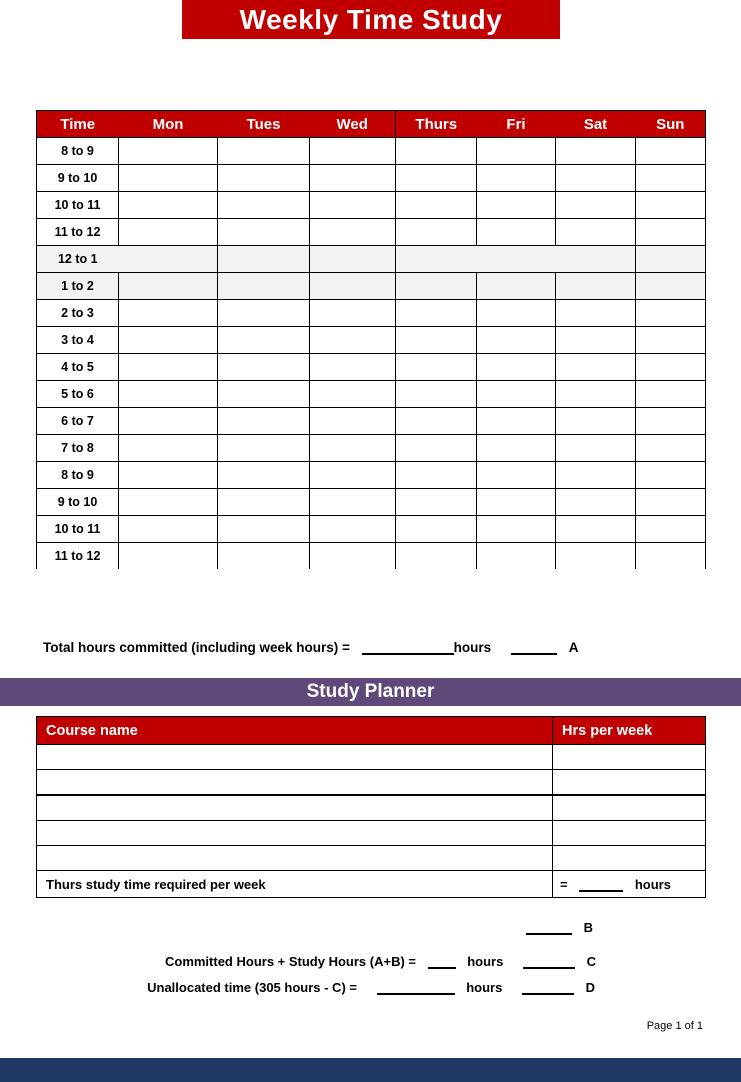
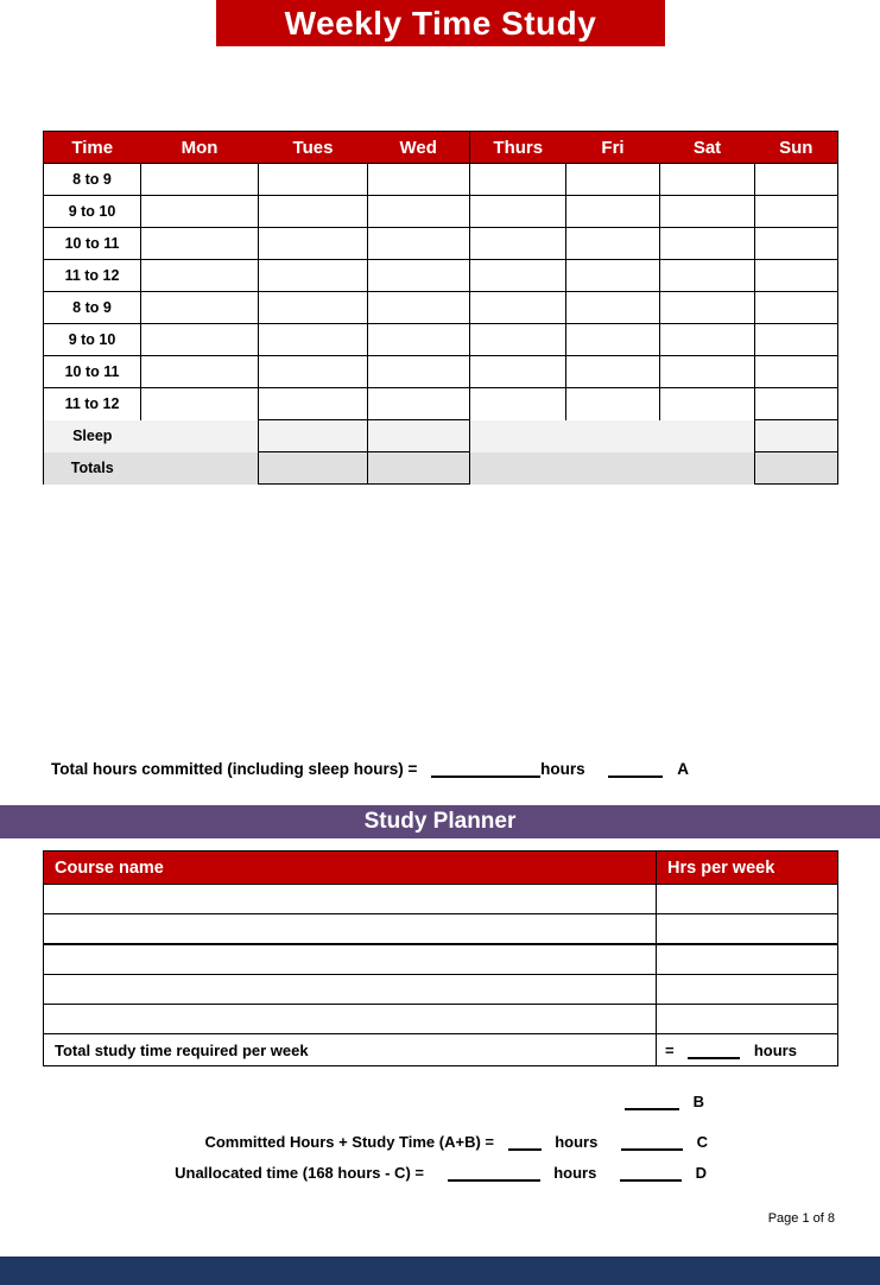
  Weekly Time Study
  Time	Mon	Tues	Wed	Thurs	Fri	Sat	Sun
  8 to 9
  9 to 10
  10 to 11
  11 to 12
- 12 to 1
- 1 to 2
- 2 to 3
- 3 to 4
- 4 to 5
- 5 to 6
- 6 to 7
- 7 to 8
  8 to 9
  9 to 10
  10 to 11
  11 to 12
+ Sleep
+ Totals
- Total hours committed (including week hours) = hours A
+ Total hours committed (including sleep hours) = hours A
  Study Planner
  Course name	Hrs per week
- Thurs study time required per week	= hours
+ Total study time required per week	= hours
  B
- Committed Hours + Study Hours (A+B) = hours C
+ Committed Hours + Study Time (A+B) = hours C
- Unallocated time (305 hours - C) = hours D
+ Unallocated time (168 hours - C) = hours D
- Page 1 of 1
+ Page 1 of 8
